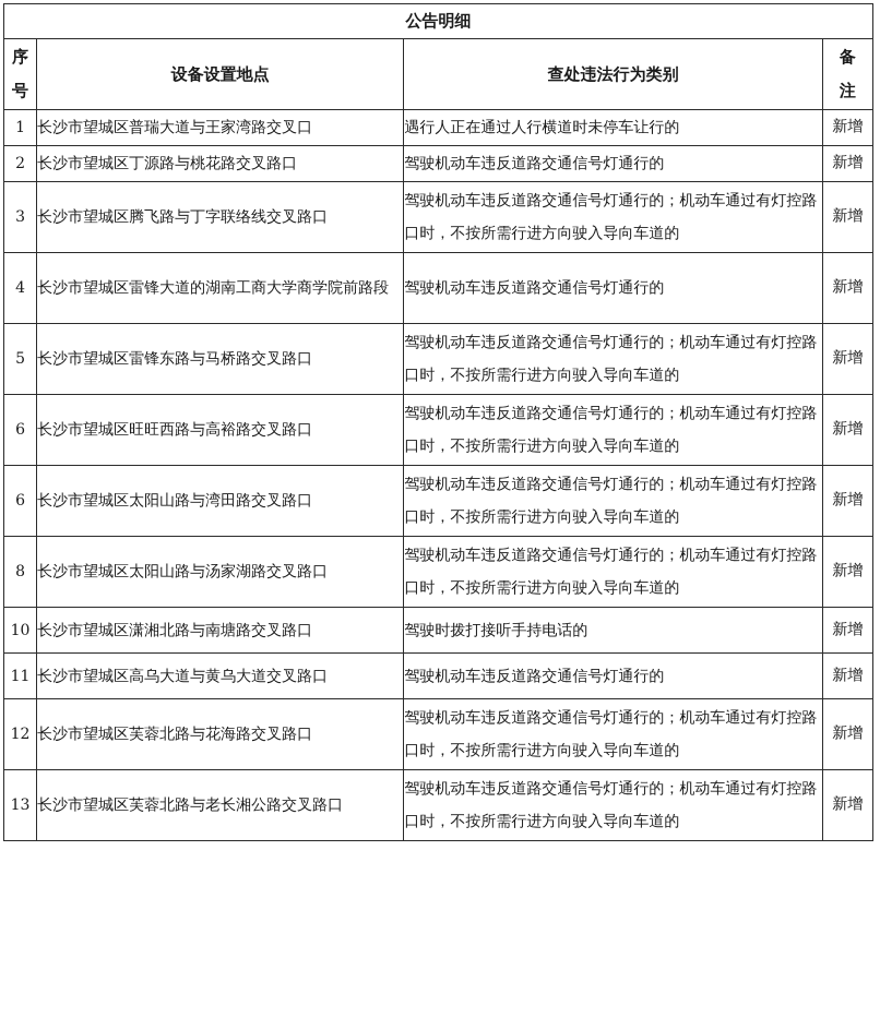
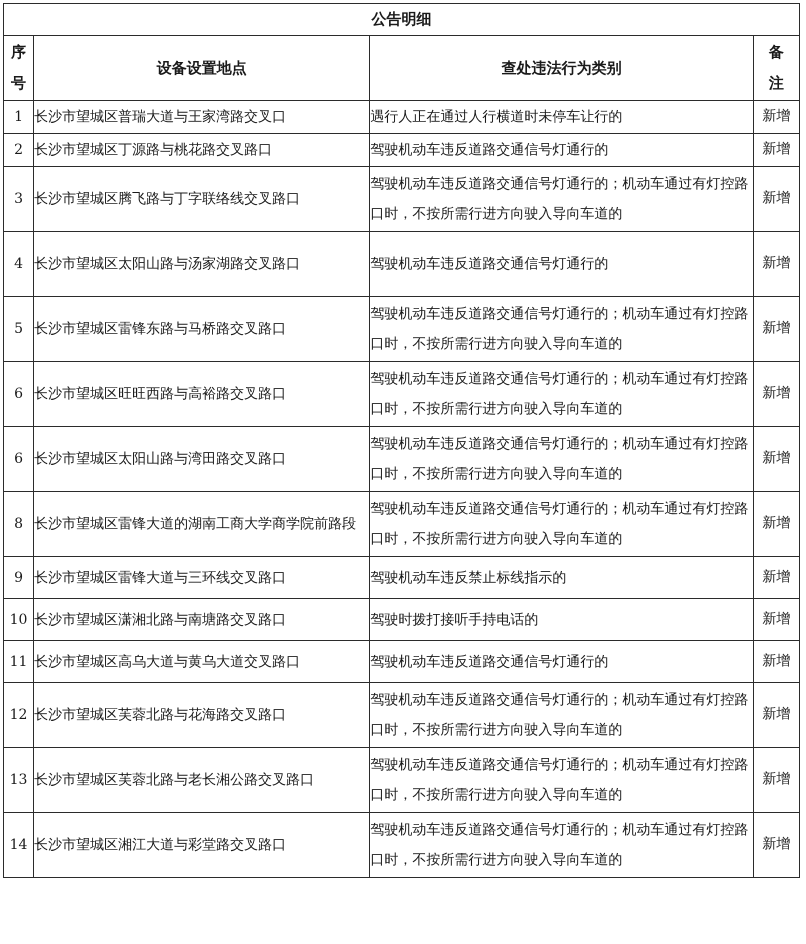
  公告明细
  序号	设备设置地点	查处违法行为类别	备注
  1	长沙市望城区普瑞大道与王家湾路交叉口	遇行人正在通过人行横道时未停车让行的	新增
  2	长沙市望城区丁源路与桃花路交叉路口	驾驶机动车违反道路交通信号灯通行的	新增
  3	长沙市望城区腾飞路与丁字联络线交叉路口	驾驶机动车违反道路交通信号灯通行的；机动车通过有灯控路口时，不按所需行进方向驶入导向车道的	新增
- 4	长沙市望城区雷锋大道的湖南工商大学商学院前路段	驾驶机动车违反道路交通信号灯通行的	新增
+ 4	长沙市望城区太阳山路与汤家湖路交叉路口	驾驶机动车违反道路交通信号灯通行的	新增
  5	长沙市望城区雷锋东路与马桥路交叉路口	驾驶机动车违反道路交通信号灯通行的；机动车通过有灯控路口时，不按所需行进方向驶入导向车道的	新增
  6	长沙市望城区旺旺西路与高裕路交叉路口	驾驶机动车违反道路交通信号灯通行的；机动车通过有灯控路口时，不按所需行进方向驶入导向车道的	新增
  6	长沙市望城区太阳山路与湾田路交叉路口	驾驶机动车违反道路交通信号灯通行的；机动车通过有灯控路口时，不按所需行进方向驶入导向车道的	新增
- 8	长沙市望城区太阳山路与汤家湖路交叉路口	驾驶机动车违反道路交通信号灯通行的；机动车通过有灯控路口时，不按所需行进方向驶入导向车道的	新增
+ 8	长沙市望城区雷锋大道的湖南工商大学商学院前路段	驾驶机动车违反道路交通信号灯通行的；机动车通过有灯控路口时，不按所需行进方向驶入导向车道的	新增
+ 9	长沙市望城区雷锋大道与三环线交叉路口	驾驶机动车违反禁止标线指示的	新增
  10	长沙市望城区潇湘北路与南塘路交叉路口	驾驶时拨打接听手持电话的	新增
  11	长沙市望城区高乌大道与黄乌大道交叉路口	驾驶机动车违反道路交通信号灯通行的	新增
  12	长沙市望城区芙蓉北路与花海路交叉路口	驾驶机动车违反道路交通信号灯通行的；机动车通过有灯控路口时，不按所需行进方向驶入导向车道的	新增
  13	长沙市望城区芙蓉北路与老长湘公路交叉路口	驾驶机动车违反道路交通信号灯通行的；机动车通过有灯控路口时，不按所需行进方向驶入导向车道的	新增
+ 14	长沙市望城区湘江大道与彩堂路交叉路口	驾驶机动车违反道路交通信号灯通行的；机动车通过有灯控路口时，不按所需行进方向驶入导向车道的	新增
